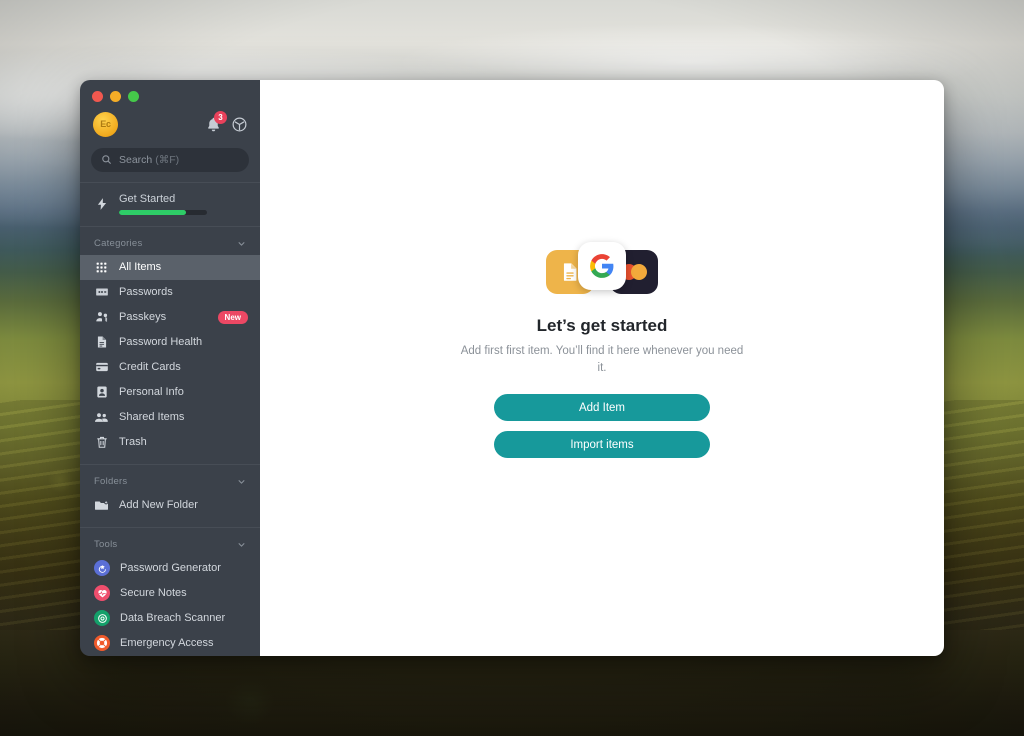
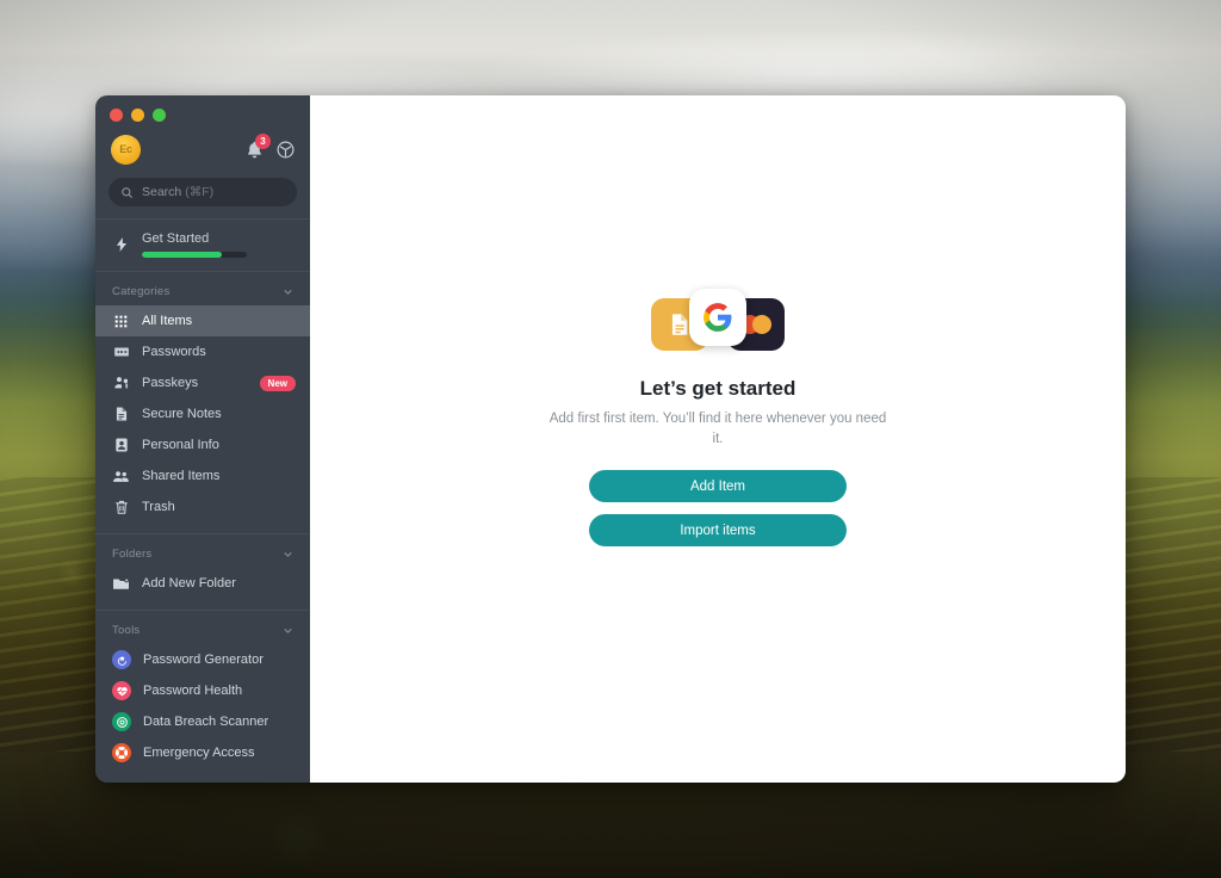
  Ec
  3
  Search (⌘F)
  Get Started
  Categories
  All Items
  Passwords
  Passkeys
  New
- Password Health
+ Secure Notes
- Credit Cards
  Personal Info
  Shared Items
  Trash
  Folders
  Add New Folder
  Tools
  Password Generator
- Secure Notes
+ Password Health
  Data Breach Scanner
  Emergency Access
  Let’s get started
  Add first first item. You’ll find it here whenever you need it.
  Add Item
  Import items
